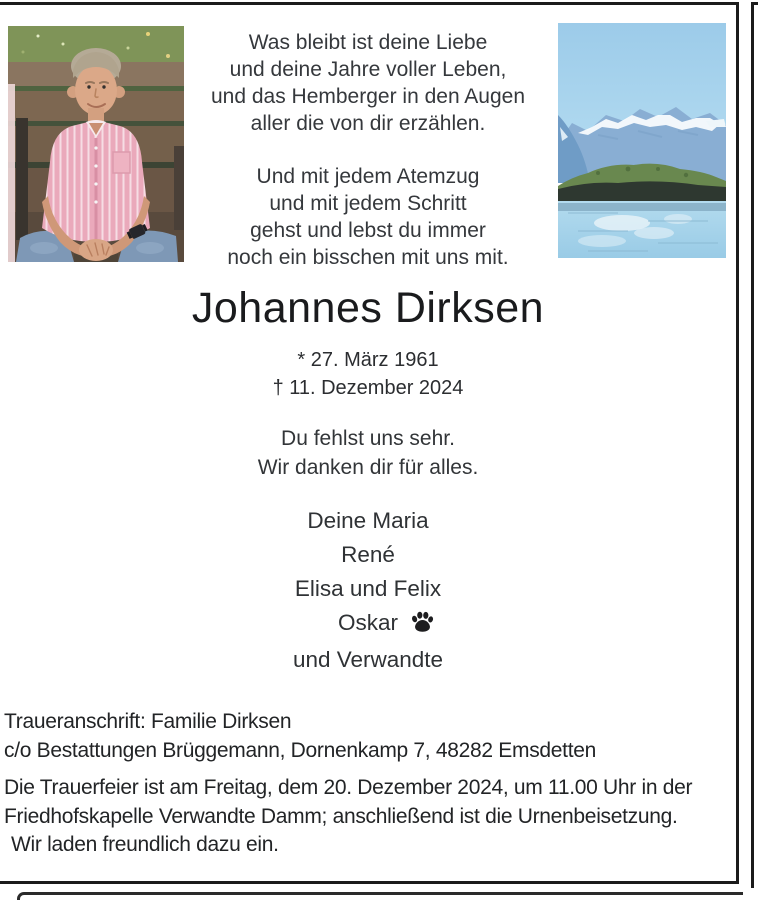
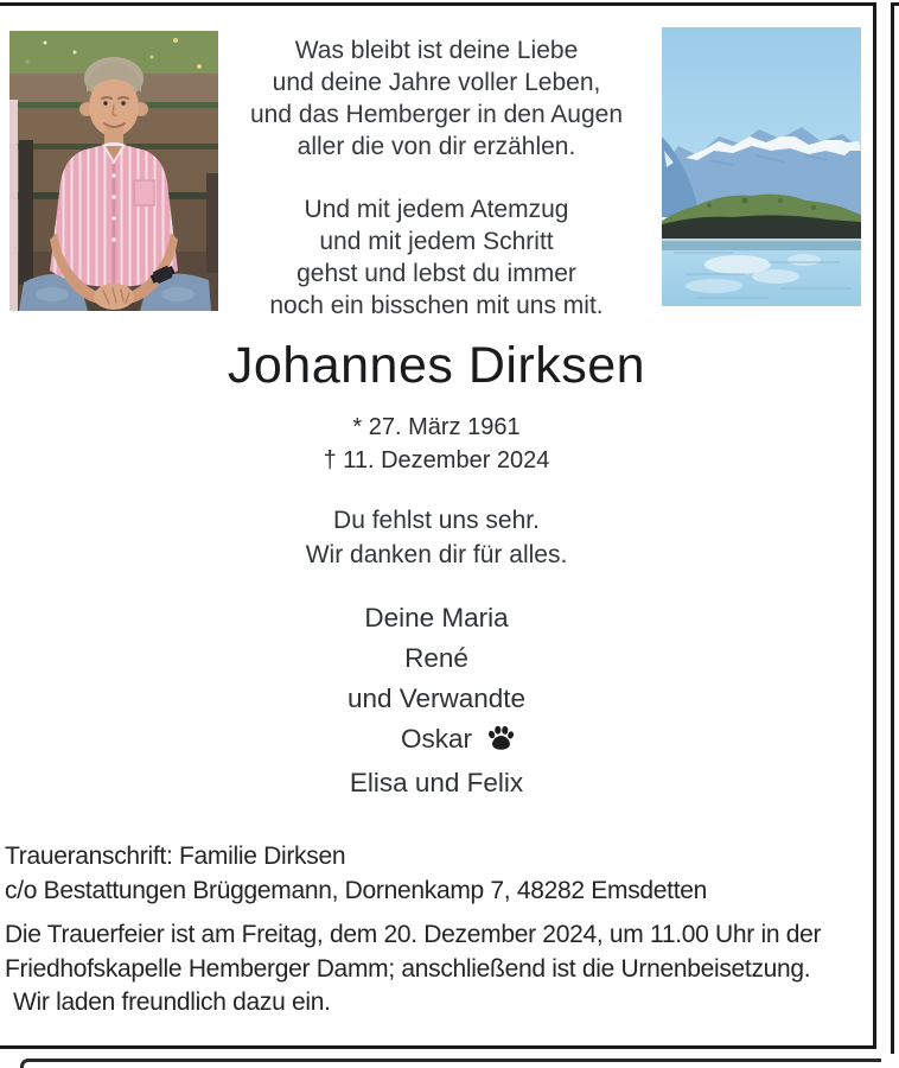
  Was bleibt ist deine Liebe
  und deine Jahre voller Leben,
  und das Hemberger in den Augen
  aller die von dir erzählen.
  Und mit jedem Atemzug
  und mit jedem Schritt
  gehst und lebst du immer
  noch ein bisschen mit uns mit.
  Johannes Dirksen
  * 27. März 1961
  † 11. Dezember 2024
  Du fehlst uns sehr.
  Wir danken dir für alles.
  Deine Maria
  René
- Elisa und Felix
+ und Verwandte
  Oskar
- und Verwandte
+ Elisa und Felix
  Traueranschrift: Familie Dirksen
  c/o Bestattungen Brüggemann, Dornenkamp 7, 48282 Emsdetten
  Die Trauerfeier ist am Freitag, dem 20. Dezember 2024, um 11.00 Uhr in der
- Friedhofskapelle Verwandte Damm; anschließend ist die Urnenbeisetzung.
+ Friedhofskapelle Hemberger Damm; anschließend ist die Urnenbeisetzung.
  Wir laden freundlich dazu ein.
